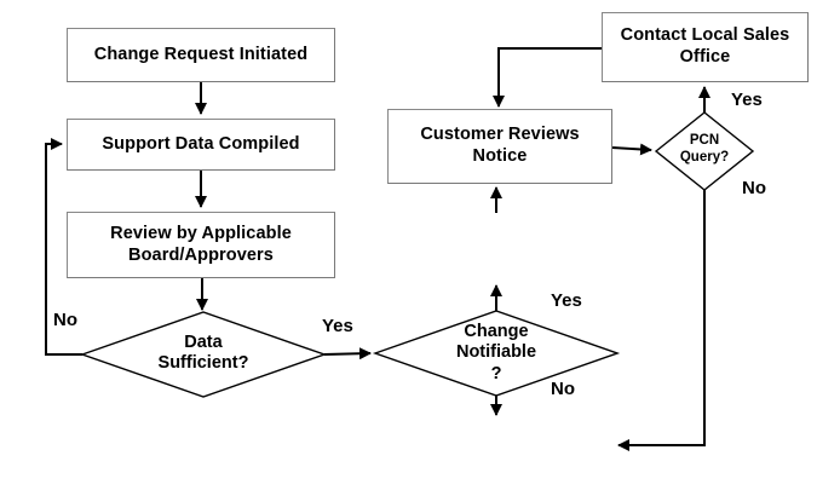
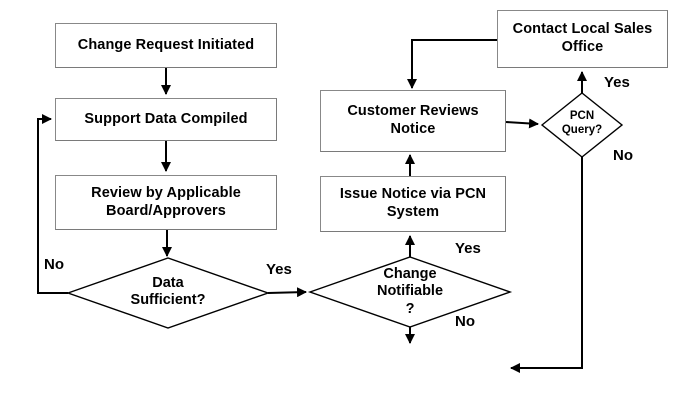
  Change Request Initiated
  Support Data Compiled
  Review by Applicable
  Board/Approvers
  Customer Reviews
  Notice
+ Issue Notice via PCN
+ System
  Contact Local Sales
  Office
  Data
  Sufficient?
  Change
  Notifiable
  ?
  PCN
  Query?
  No
  Yes
  Yes
  No
  Yes
  No
